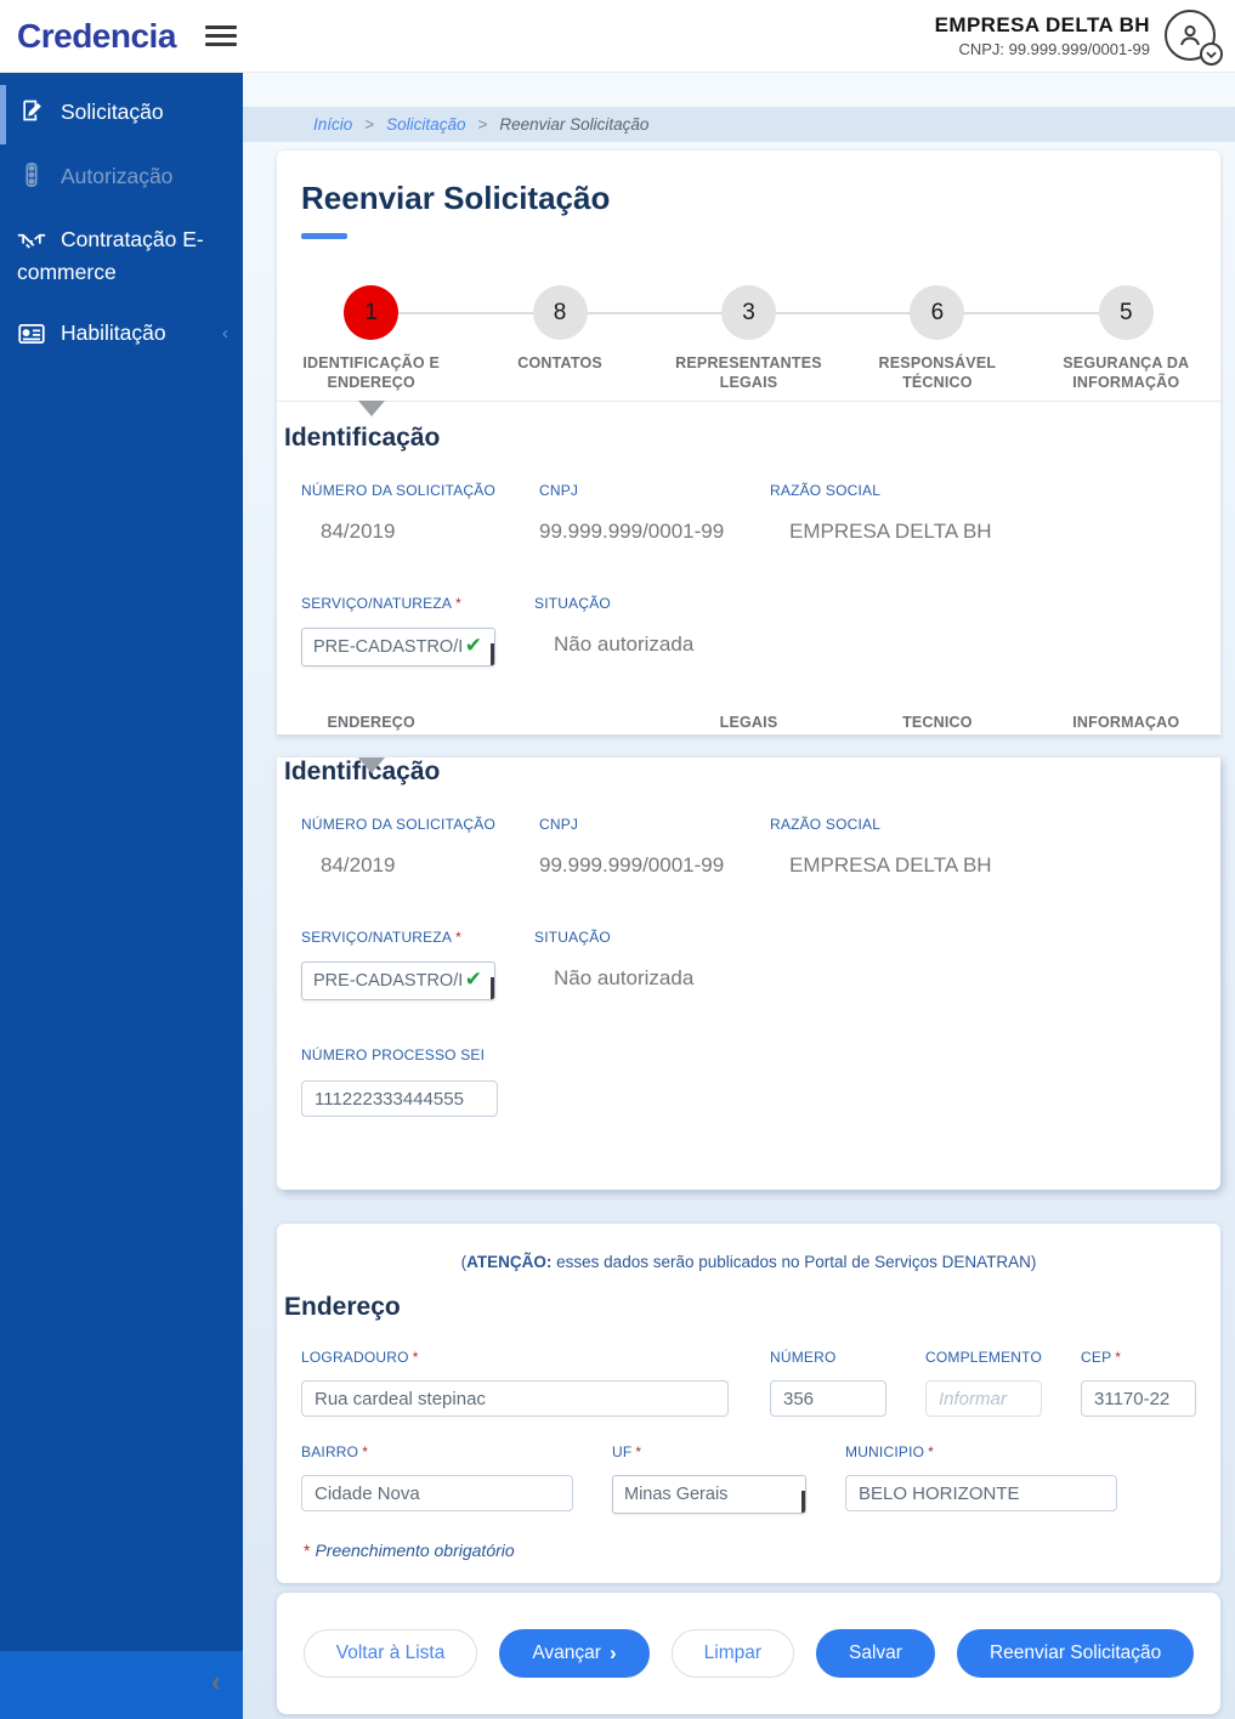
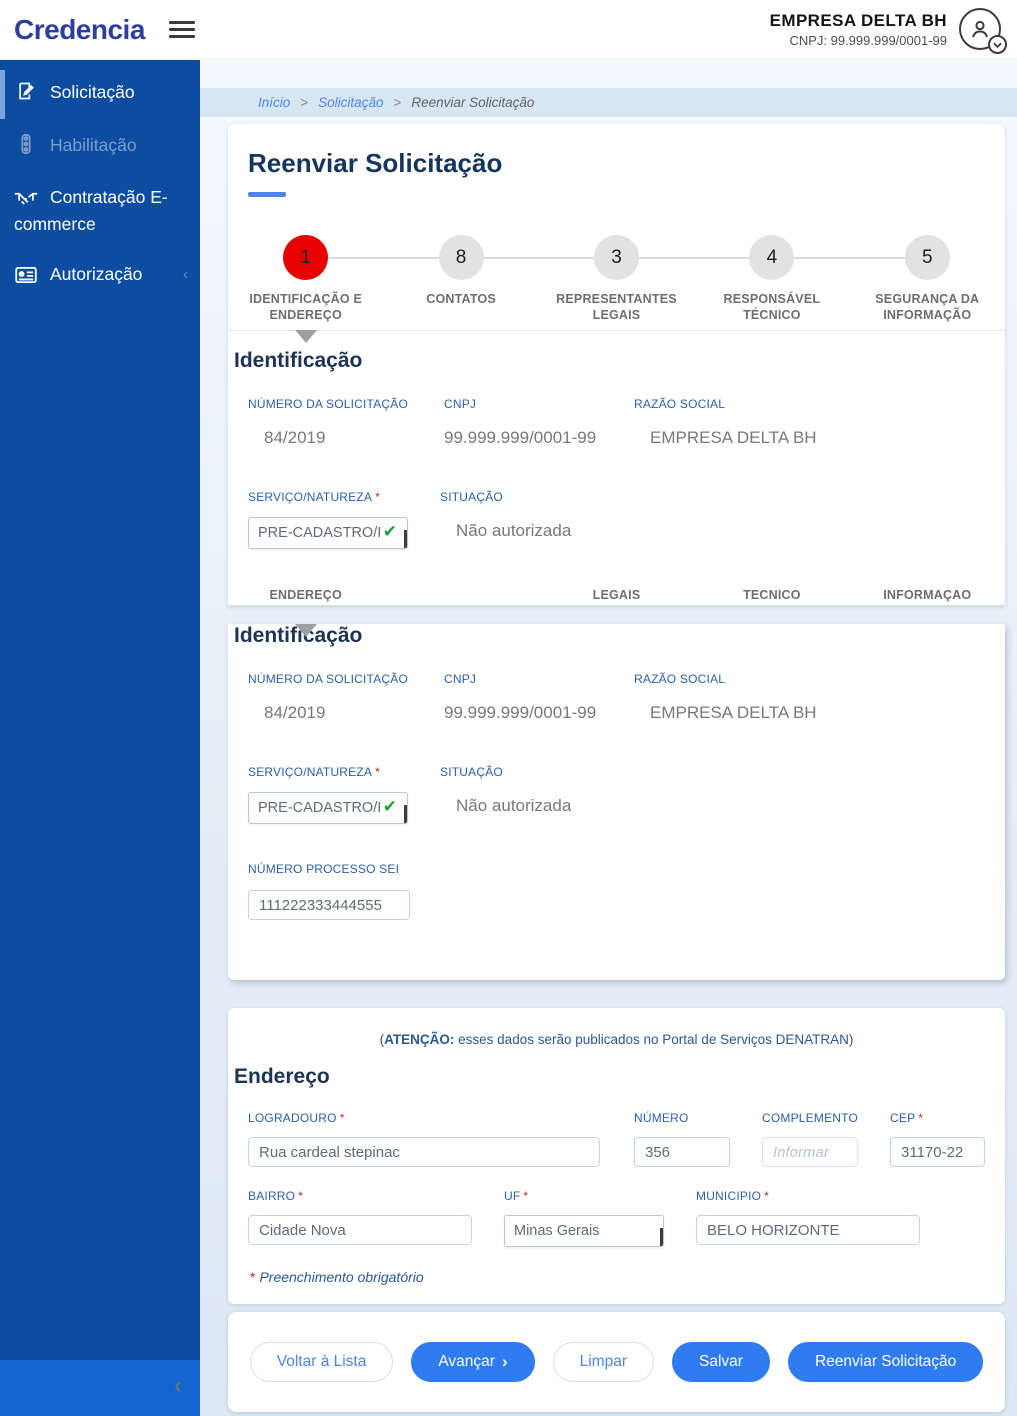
  Credencia
  EMPRESA DELTA BH
  CNPJ: 99.999.999/0001-99
  Solicitação
- Autorização
+ Habilitação
  Contratação E-commerce
- Habilitação
+ Autorização
  ‹
  ‹
  Início
  >
  Solicitação
  >
  Reenviar Solicitação
  Reenviar Solicitação
  1
  IDENTIFICAÇÃO E ENDEREÇO
  8
  CONTATOS
  3
  REPRESENTANTES LEGAIS
- 6
+ 4
  RESPONSÁVEL TÉCNICO
  5
  SEGURANÇA DA INFORMAÇÃO
  Identificação
  NÚMERO DA SOLICITAÇÃO
  84/2019
  CNPJ
  99.999.999/0001-99
  RAZÃO SOCIAL
  EMPRESA DELTA BH
  SERVIÇO/NATUREZA *
  PRE-CADASTRO/I
  ✔
  SITUAÇÃO
  Não autorizada
  ENDEREÇO
  LEGAIS
  TECNICO
  INFORMAÇAO
  Identificação
  NÚMERO DA SOLICITAÇÃO
  84/2019
  CNPJ
  99.999.999/0001-99
  RAZÃO SOCIAL
  EMPRESA DELTA BH
  SERVIÇO/NATUREZA *
  PRE-CADASTRO/I
  ✔
  SITUAÇÃO
  Não autorizada
  NÚMERO PROCESSO SEI
  111222333444555
  (ATENÇÃO: esses dados serão publicados no Portal de Serviços DENATRAN)
  Endereço
  LOGRADOURO *
  Rua cardeal stepinac
  NÚMERO
  356
  COMPLEMENTO
  Informar
  CEP *
  31170-22
  BAIRRO *
  Cidade Nova
  UF *
  Minas Gerais
  MUNICIPIO *
  BELO HORIZONTE
  * Preenchimento obrigatório
  Voltar à Lista
  Avançar
  ›
  Limpar
  Salvar
  Reenviar Solicitação
